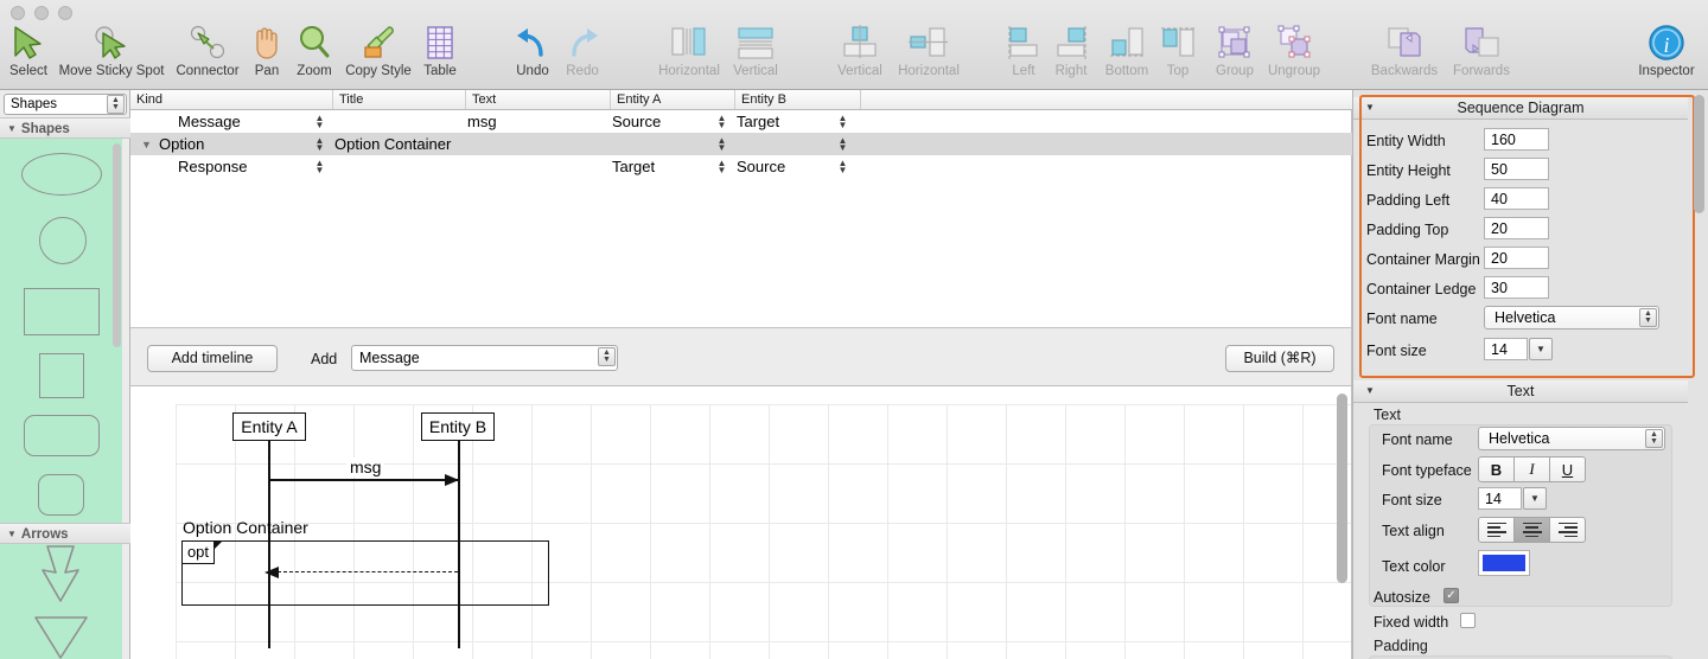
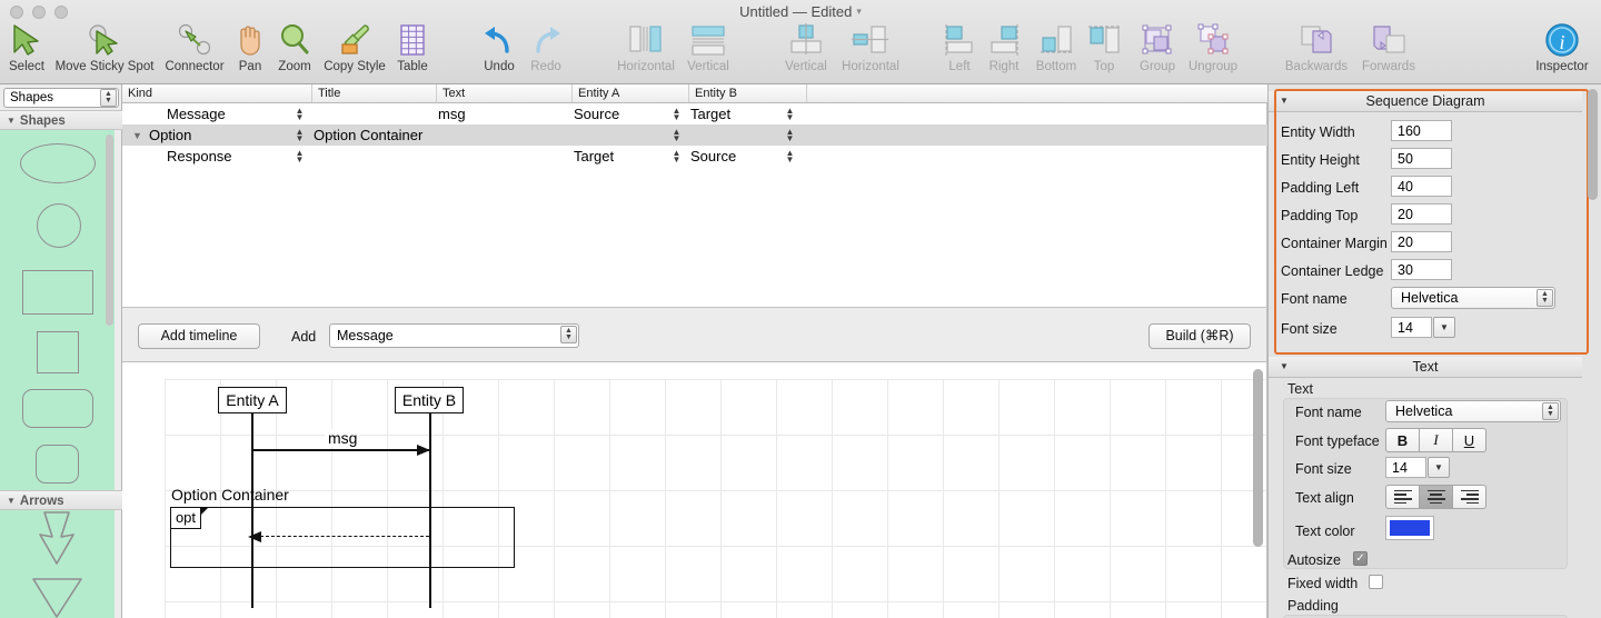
+ Untitled — Edited ▾
  Select
  Move Sticky Spot
  Connector
  Pan
  Zoom
  Copy Style
  Table
  Undo
  Redo
  Horizontal
  Vertical
  Vertical
  Horizontal
  Left
  Right
  Bottom
  Top
  Group
  Ungroup
  Backwards
  Forwards
  i
  Inspector
  Shapes
  ▼ Shapes
  ▼ Arrows
  Kind
  Title
  Text
  Entity A
  Entity B
  Message
  ▲
  ▼
  msg
  Source
  ▲
  ▼
  Target
  ▲
  ▼
  ▼
  Option
  ▲
  ▼
  Option Container
  ▲
  ▼
  ▲
  ▼
  Response
  ▲
  ▼
  Target
  ▲
  ▼
  Source
  ▲
  ▼
  Add timeline
  Add
  Message
  Build (⌘R)
  Entity A
  Entity B
  msg
  Option Container
  opt
  ▼
  Sequence Diagram
  Entity Width
  160
  Entity Height
  50
  Padding Left
  40
  Padding Top
  20
  Container Margin
  20
  Container Ledge
  30
  Font name
  Helvetica
  Font size
  14
  ▼
  ▼
  Text
  Text
  Font name
  Helvetica
  Font typeface
  B
  I
  U
  Font size
  14
  ▼
  Text align
  Text color
  Autosize
  ✓
  Fixed width
  Padding
